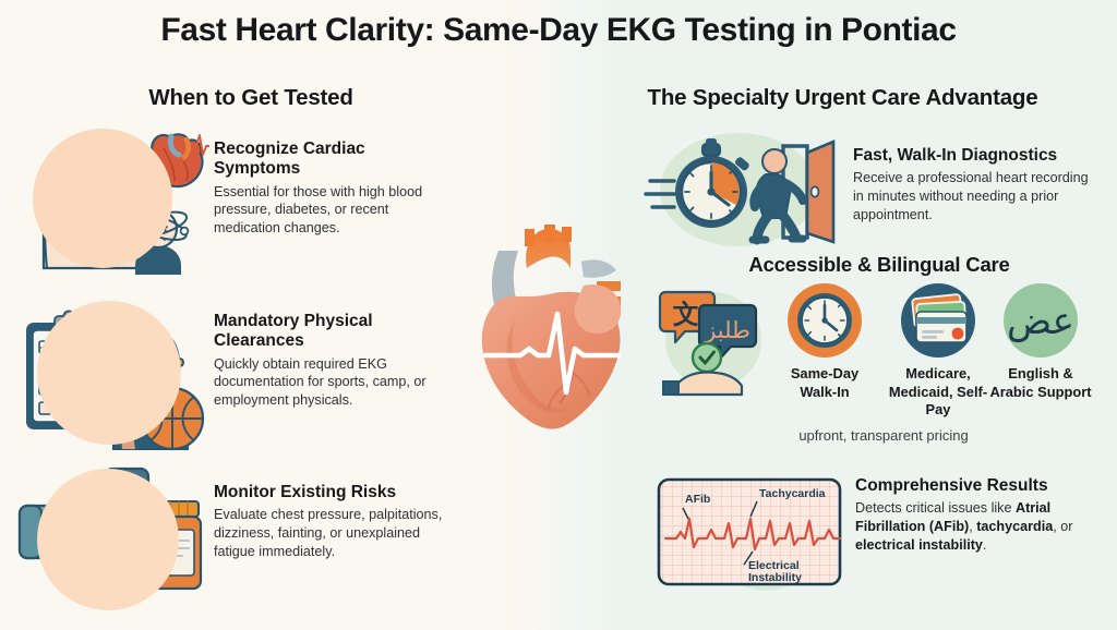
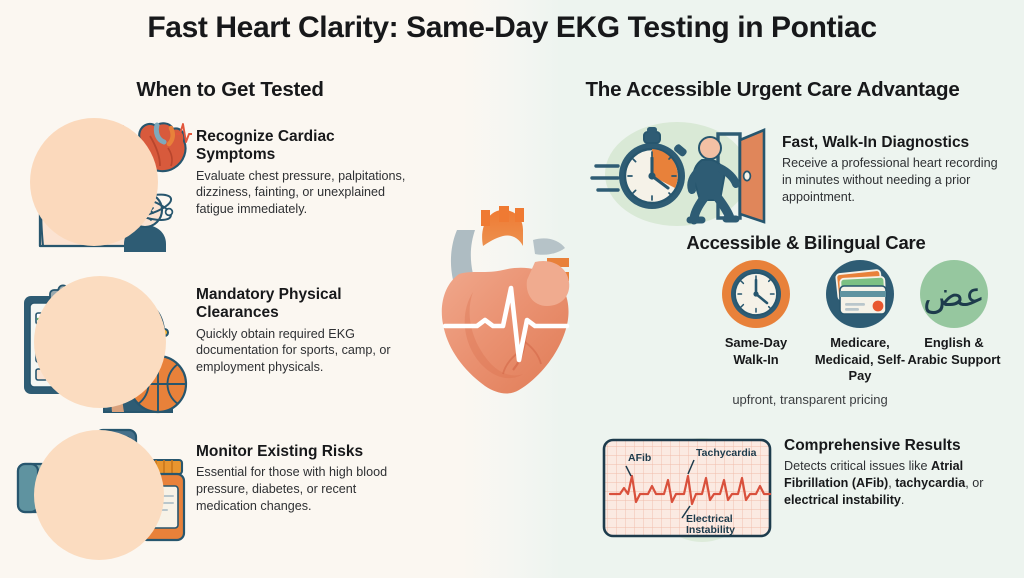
  Fast Heart Clarity: Same-Day EKG Testing in Pontiac
  When to Get Tested
- The Specialty Urgent Care Advantage
+ The Accessible Urgent Care Advantage
  Recognize Cardiac Symptoms
- Essential for those with high blood pressure, diabetes, or recent medication changes.
+ Evaluate chest pressure, palpitations, dizziness, fainting, or unexplained fatigue immediately.
  Mandatory Physical Clearances
  Quickly obtain required EKG documentation for sports, camp, or employment physicals.
  Monitor Existing Risks
- Evaluate chest pressure, palpitations, dizziness, fainting, or unexplained fatigue immediately.
+ Essential for those with high blood pressure, diabetes, or recent medication changes.
  Fast, Walk-In Diagnostics
  Receive a professional heart recording in minutes without needing a prior appointment.
  Accessible & Bilingual Care
- 文
- طلبز
  Same-Day Walk-In
  Medicare, Medicaid, Self-Pay
  عض
  English & Arabic Support
  upfront, transparent pricing
  AFib
  Tachycardia
  Electrical
  Instability
  Comprehensive Results
  Detects critical issues like Atrial Fibrillation (AFib), tachycardia, or electrical instability.
